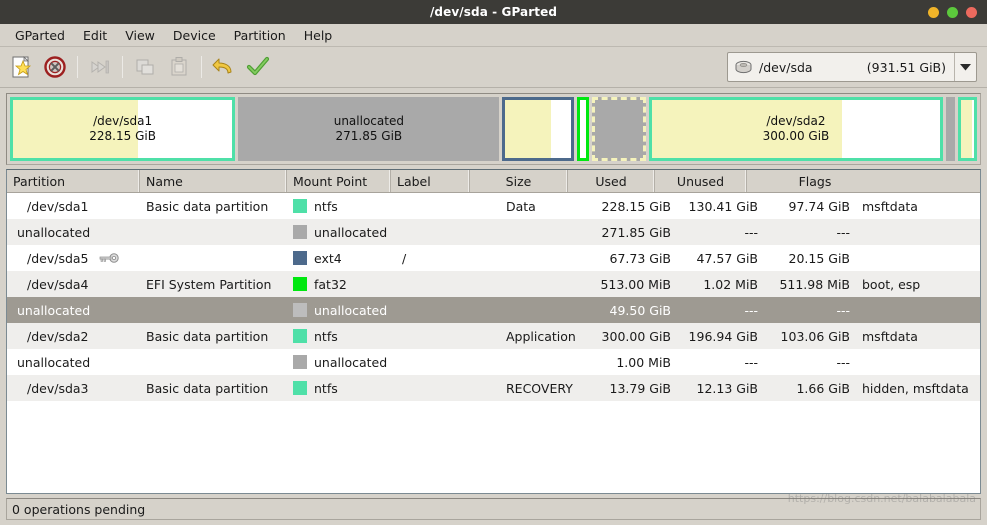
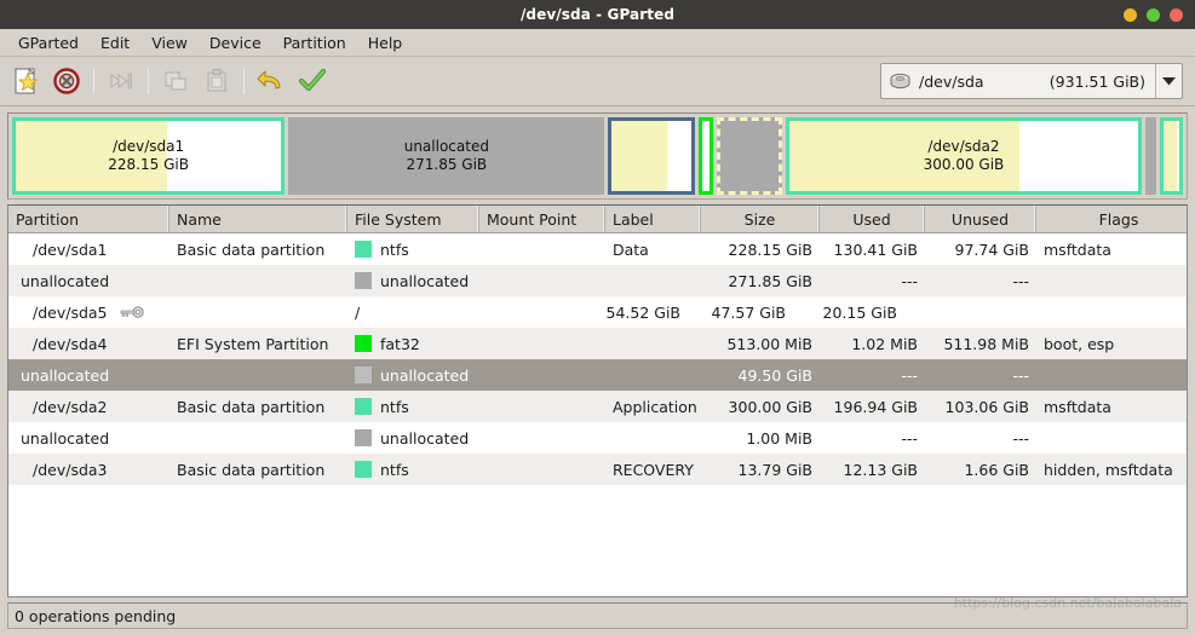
  /dev/sda - GParted
  GParted
  Edit
  View
  Device
  Partition
  Help
  /dev/sda
  (931.51 GiB)
  /dev/sda1
  228.15 GiB
  unallocated
  271.85 GiB
  /dev/sda2
  300.00 GiB
  Partition
  Name
+ File System
  Mount Point
  Label
  Size
  Used
  Unused
  Flags
  /dev/sda1
  Basic data partition
  ntfs
  Data
  228.15 GiB
  130.41 GiB
  97.74 GiB
  msftdata
  unallocated
  unallocated
  271.85 GiB
  ---
  ---
  /dev/sda5
- ext4
  /
- 67.73 GiB
+ 54.52 GiB
  47.57 GiB
  20.15 GiB
  /dev/sda4
  EFI System Partition
  fat32
  513.00 MiB
  1.02 MiB
  511.98 MiB
  boot, esp
  unallocated
  unallocated
  49.50 GiB
  ---
  ---
  /dev/sda2
  Basic data partition
  ntfs
  Application
  300.00 GiB
  196.94 GiB
  103.06 GiB
  msftdata
  unallocated
  unallocated
  1.00 MiB
  ---
  ---
  /dev/sda3
  Basic data partition
  ntfs
  RECOVERY
  13.79 GiB
  12.13 GiB
  1.66 GiB
  hidden, msftdata
  0 operations pending
  https://blog.csdn.net/balabalabala
